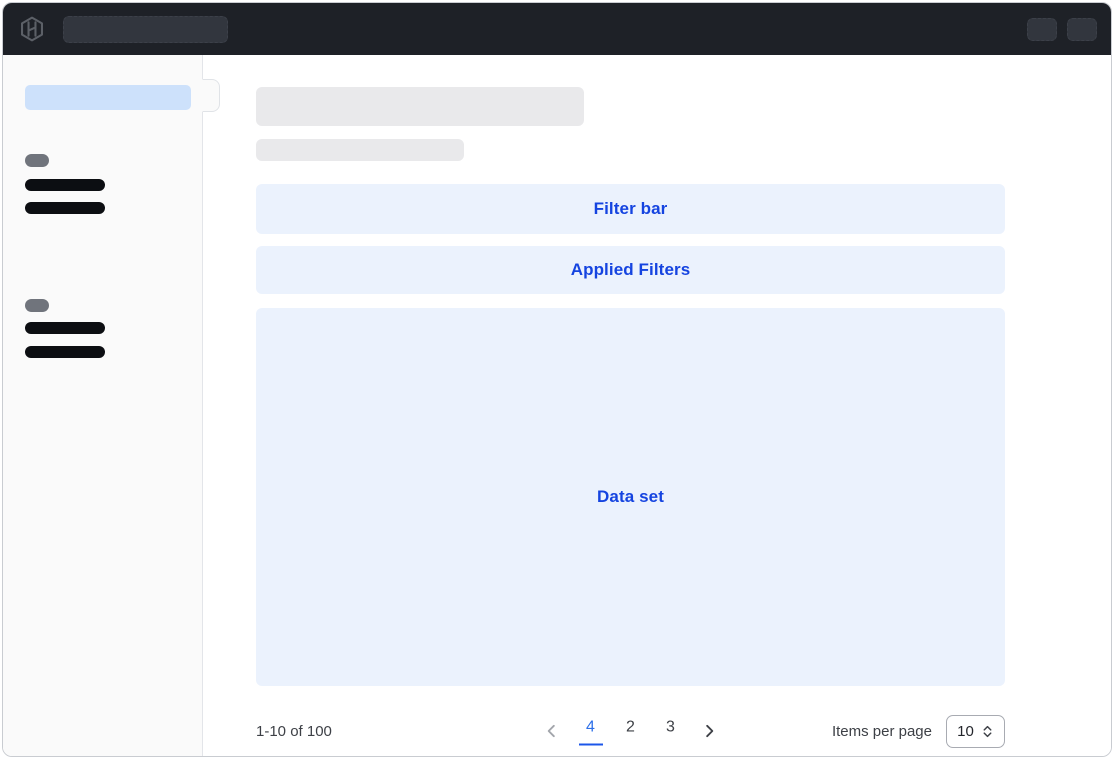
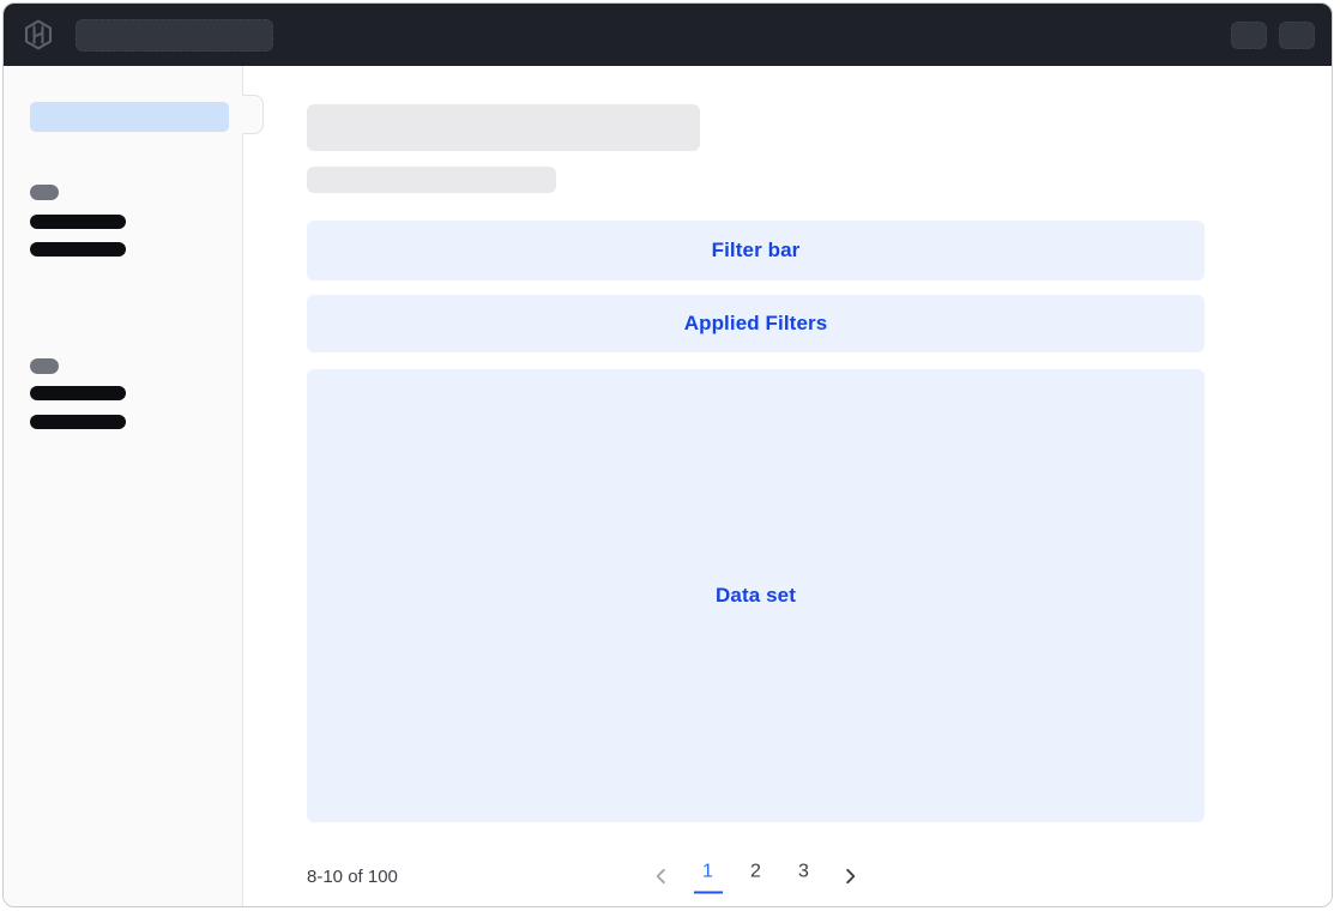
  Filter bar
  Applied Filters
  Data set
- 1-10 of 100
+ 8-10 of 100
- 4
+ 1
  2
  3
- Items per page
- 10
